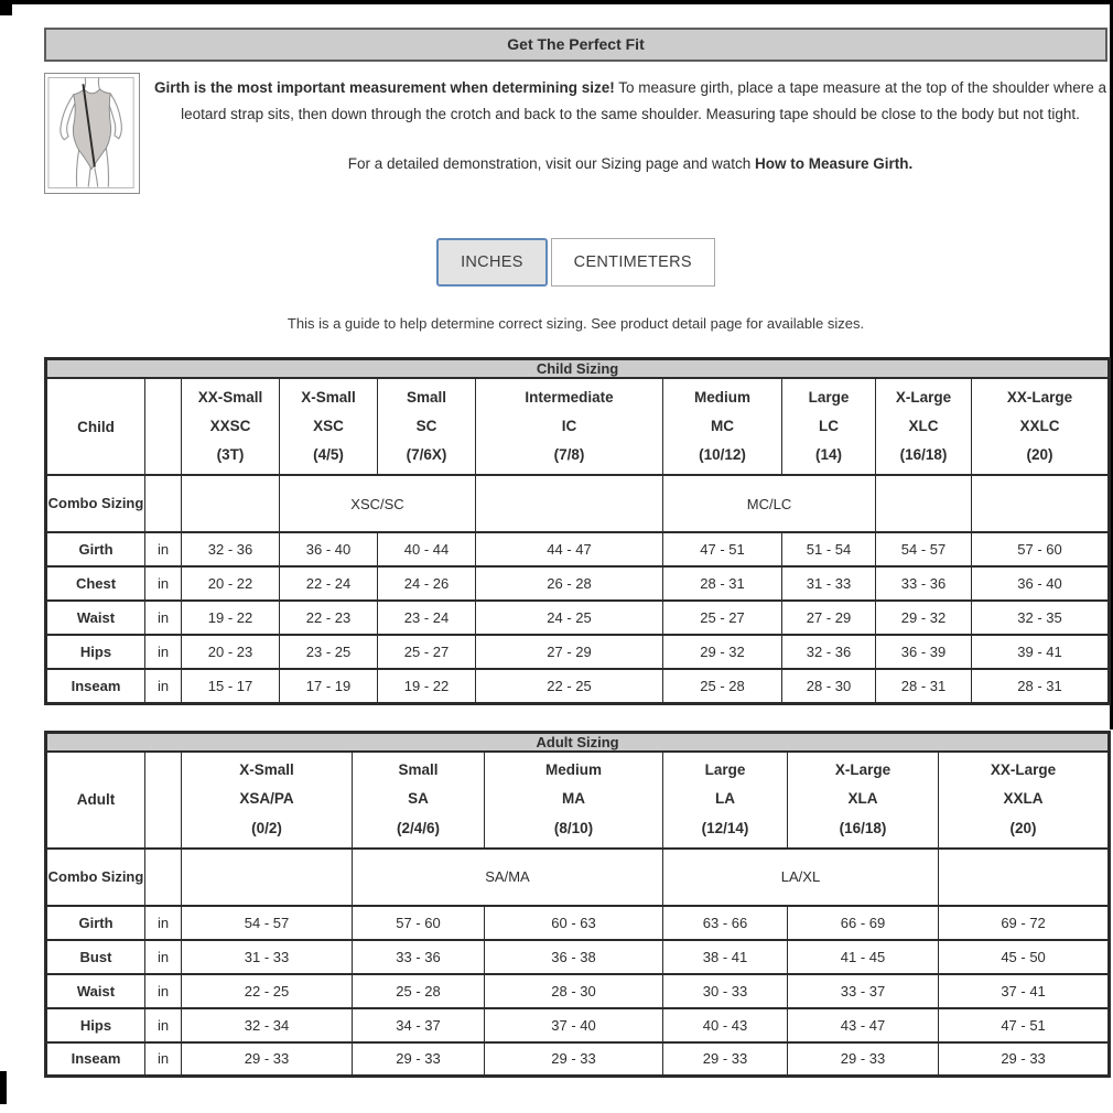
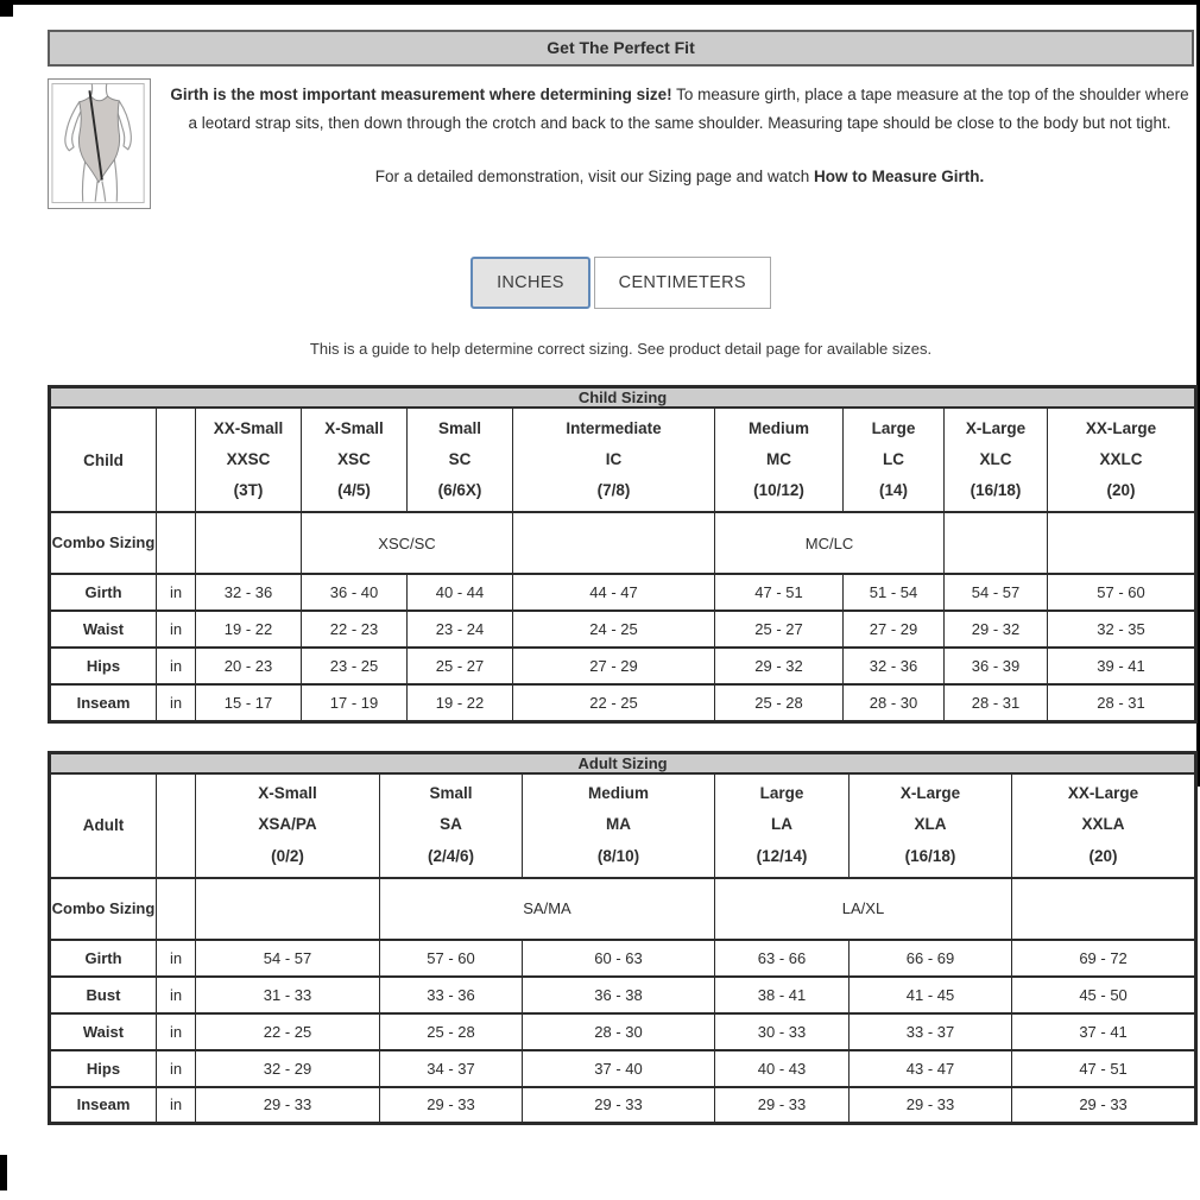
  Get The Perfect Fit
- Girth is the most important measurement when determining size! To measure girth, place a tape measure at the top of the shoulder where a leotard strap sits, then down through the crotch and back to the same shoulder. Measuring tape should be close to the body but not tight.
+ Girth is the most important measurement where determining size! To measure girth, place a tape measure at the top of the shoulder where a leotard strap sits, then down through the crotch and back to the same shoulder. Measuring tape should be close to the body but not tight.
  For a detailed demonstration, visit our Sizing page and watch How to Measure Girth.
  INCHES
  CENTIMETERS
  This is a guide to help determine correct sizing. See product detail page for available sizes.
  Child Sizing
- Child		XX-SmallXXSC(3T)	X-SmallXSC(4/5)	SmallSC(7/6X)	IntermediateIC(7/8)	MediumMC(10/12)	LargeLC(14)	X-LargeXLC(16/18)	XX-LargeXXLC(20)
+ Child		XX-SmallXXSC(3T)	X-SmallXSC(4/5)	SmallSC(6/6X)	IntermediateIC(7/8)	MediumMC(10/12)	LargeLC(14)	X-LargeXLC(16/18)	XX-LargeXXLC(20)
  Combo Sizing			XSC/SC		MC/LC
  Girth	in	32 - 36	36 - 40	40 - 44	44 - 47	47 - 51	51 - 54	54 - 57	57 - 60
- Chest	in	20 - 22	22 - 24	24 - 26	26 - 28	28 - 31	31 - 33	33 - 36	36 - 40
  Waist	in	19 - 22	22 - 23	23 - 24	24 - 25	25 - 27	27 - 29	29 - 32	32 - 35
  Hips	in	20 - 23	23 - 25	25 - 27	27 - 29	29 - 32	32 - 36	36 - 39	39 - 41
  Inseam	in	15 - 17	17 - 19	19 - 22	22 - 25	25 - 28	28 - 30	28 - 31	28 - 31
  Adult Sizing
  Adult		X-SmallXSA/PA(0/2)	SmallSA(2/4/6)	MediumMA(8/10)	LargeLA(12/14)	X-LargeXLA(16/18)	XX-LargeXXLA(20)
  Combo Sizing			SA/MA	LA/XL
  Girth	in	54 - 57	57 - 60	60 - 63	63 - 66	66 - 69	69 - 72
  Bust	in	31 - 33	33 - 36	36 - 38	38 - 41	41 - 45	45 - 50
  Waist	in	22 - 25	25 - 28	28 - 30	30 - 33	33 - 37	37 - 41
- Hips	in	32 - 34	34 - 37	37 - 40	40 - 43	43 - 47	47 - 51
+ Hips	in	32 - 29	34 - 37	37 - 40	40 - 43	43 - 47	47 - 51
  Inseam	in	29 - 33	29 - 33	29 - 33	29 - 33	29 - 33	29 - 33
